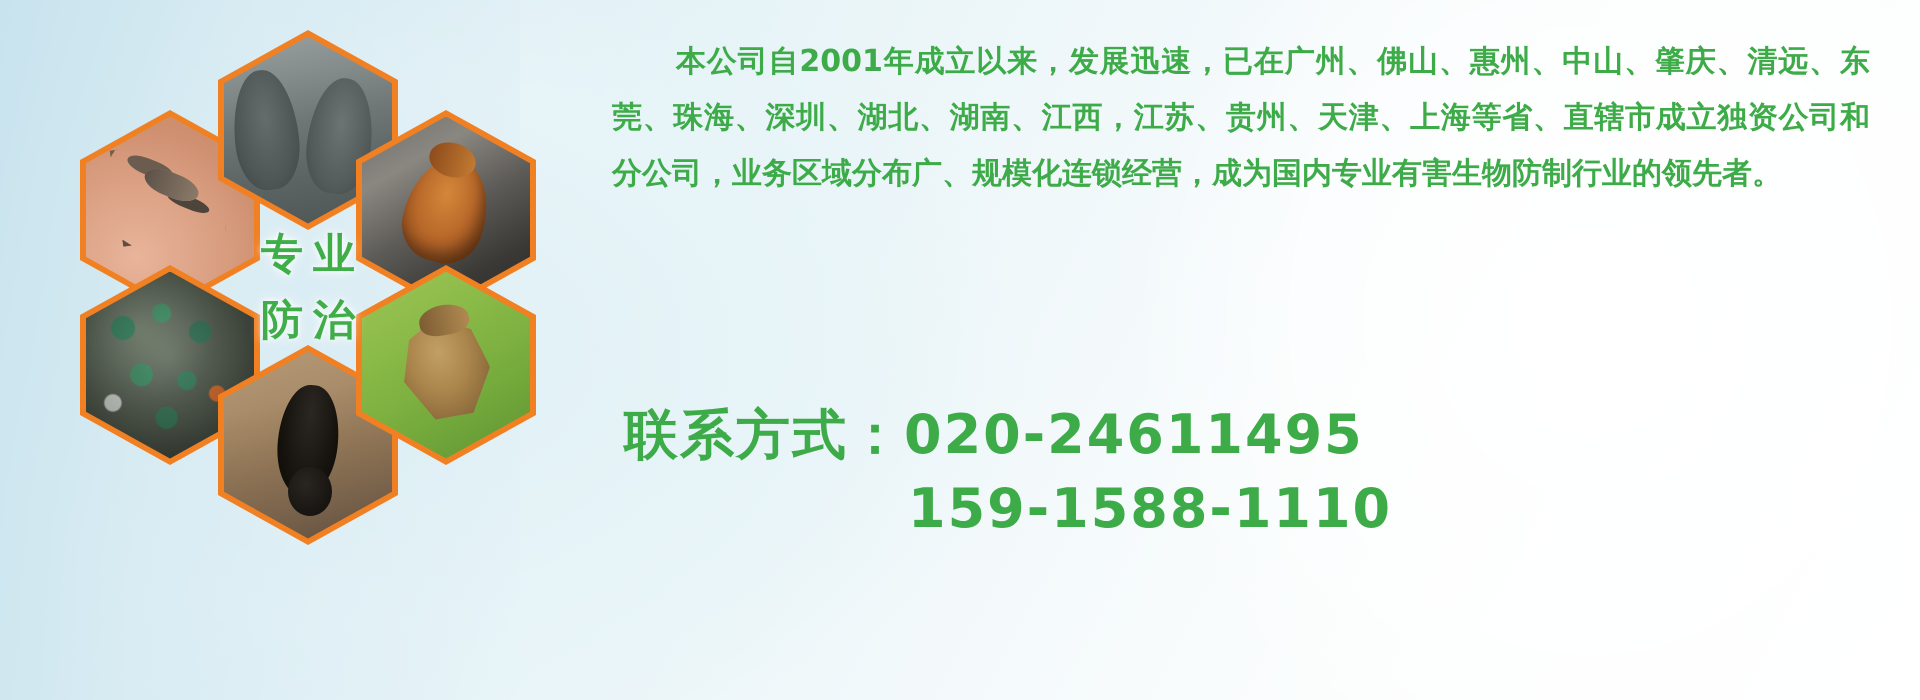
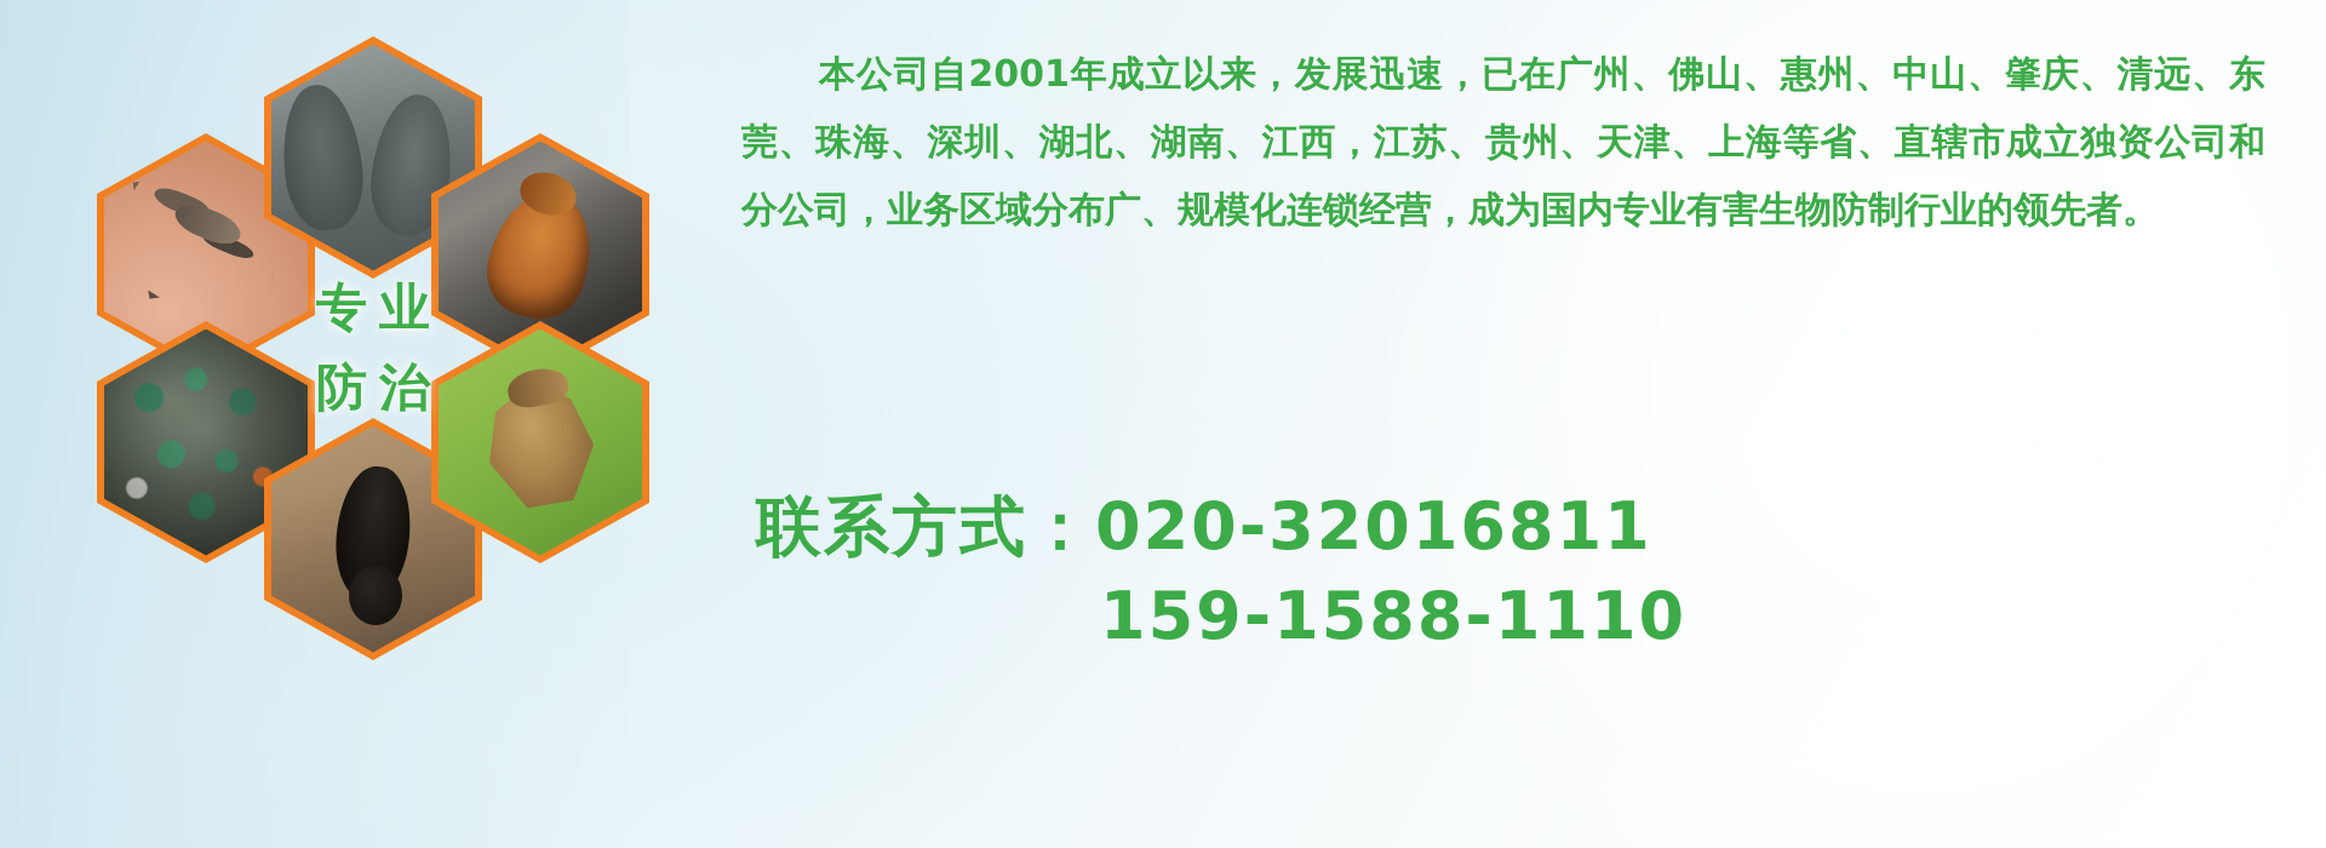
  专业
  防治
  本公司自2001年成立以来，发展迅速，已在广州、佛山、惠州、中山、肇庆、清远、东莞、珠海、深圳、湖北、湖南、江西，江苏、贵州、天津、上海等省、直辖市成立独资公司和分公司，业务区域分布广、规模化连锁经营，成为国内专业有害生物防制行业的领先者。
- 联系方式：020-24611495
+ 联系方式：020-32016811
  159-1588-1110
